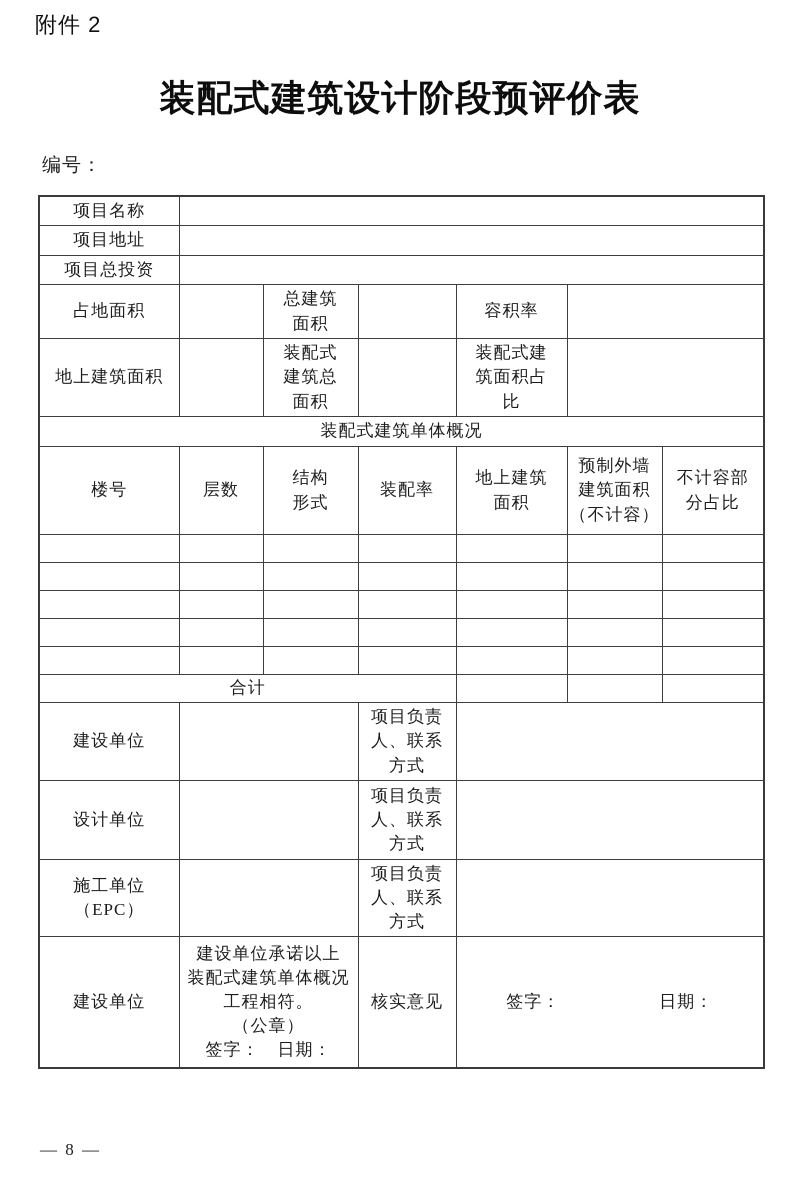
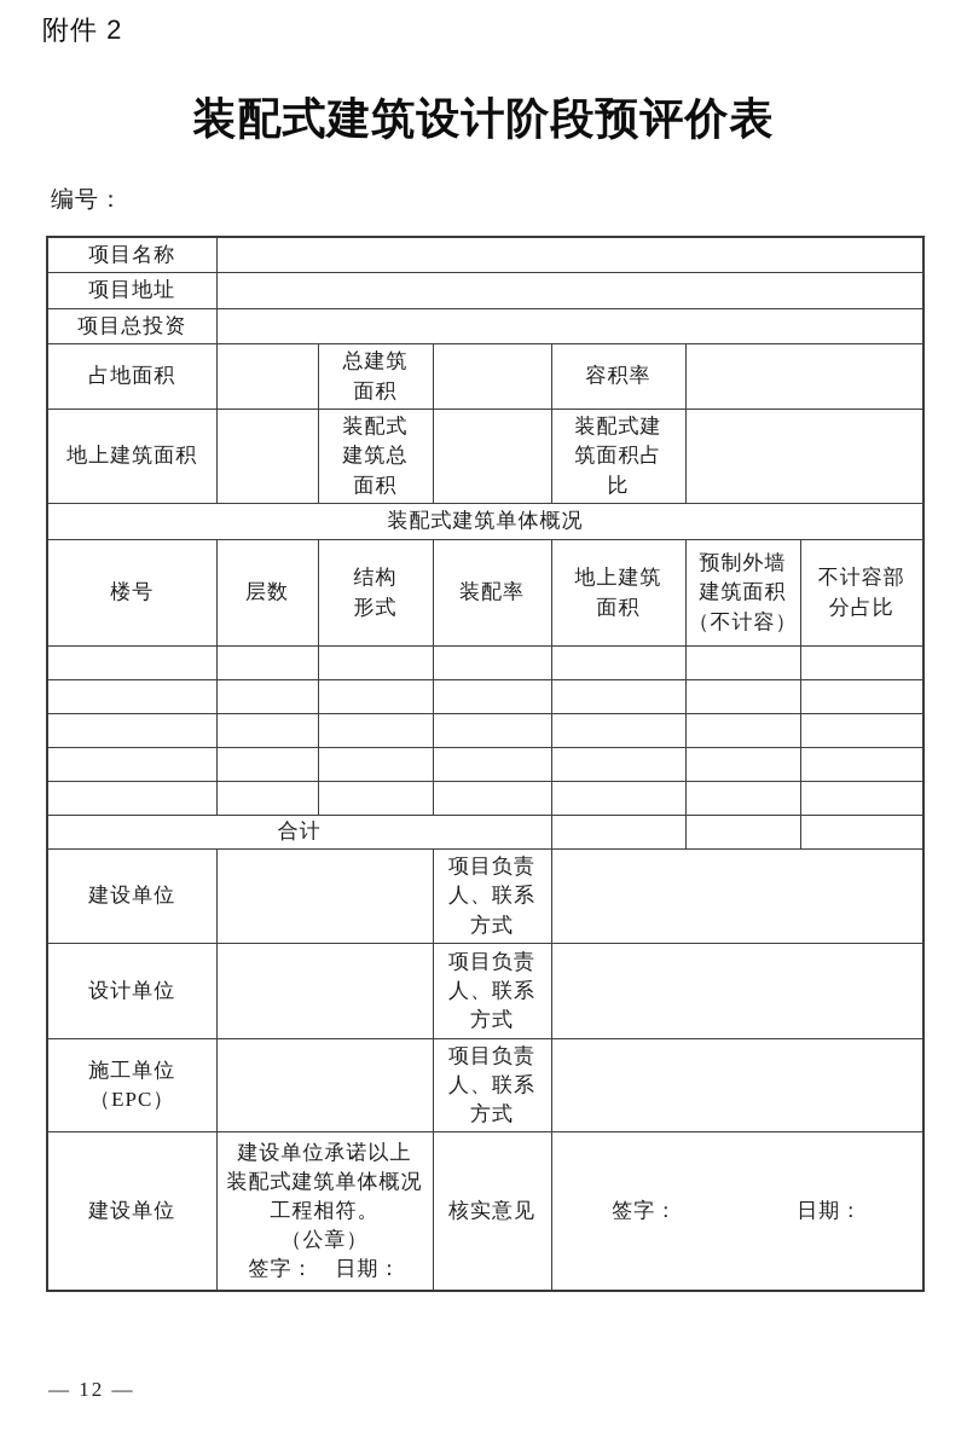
  附件 2
  装配式建筑设计阶段预评价表
  编号：
  项目名称
  项目地址
  项目总投资
  占地面积		总建筑 面积		容积率
  地上建筑面积		装配式 建筑总 面积		装配式建 筑面积占 比
  装配式建筑单体概况
  楼号	层数	结构 形式	装配率	地上建筑 面积	预制外墙 建筑面积 （不计容）	不计容部 分占比
  合计
  建设单位		项目负责 人、联系 方式
  设计单位		项目负责 人、联系 方式
  施工单位 （EPC）		项目负责 人、联系 方式
  建设单位	建设单位承诺以上 装配式建筑单体概况 工程相符。 （公章） 签字： 日期：	核实意见	签字： 日期：
- — 8 —
+ — 12 —
